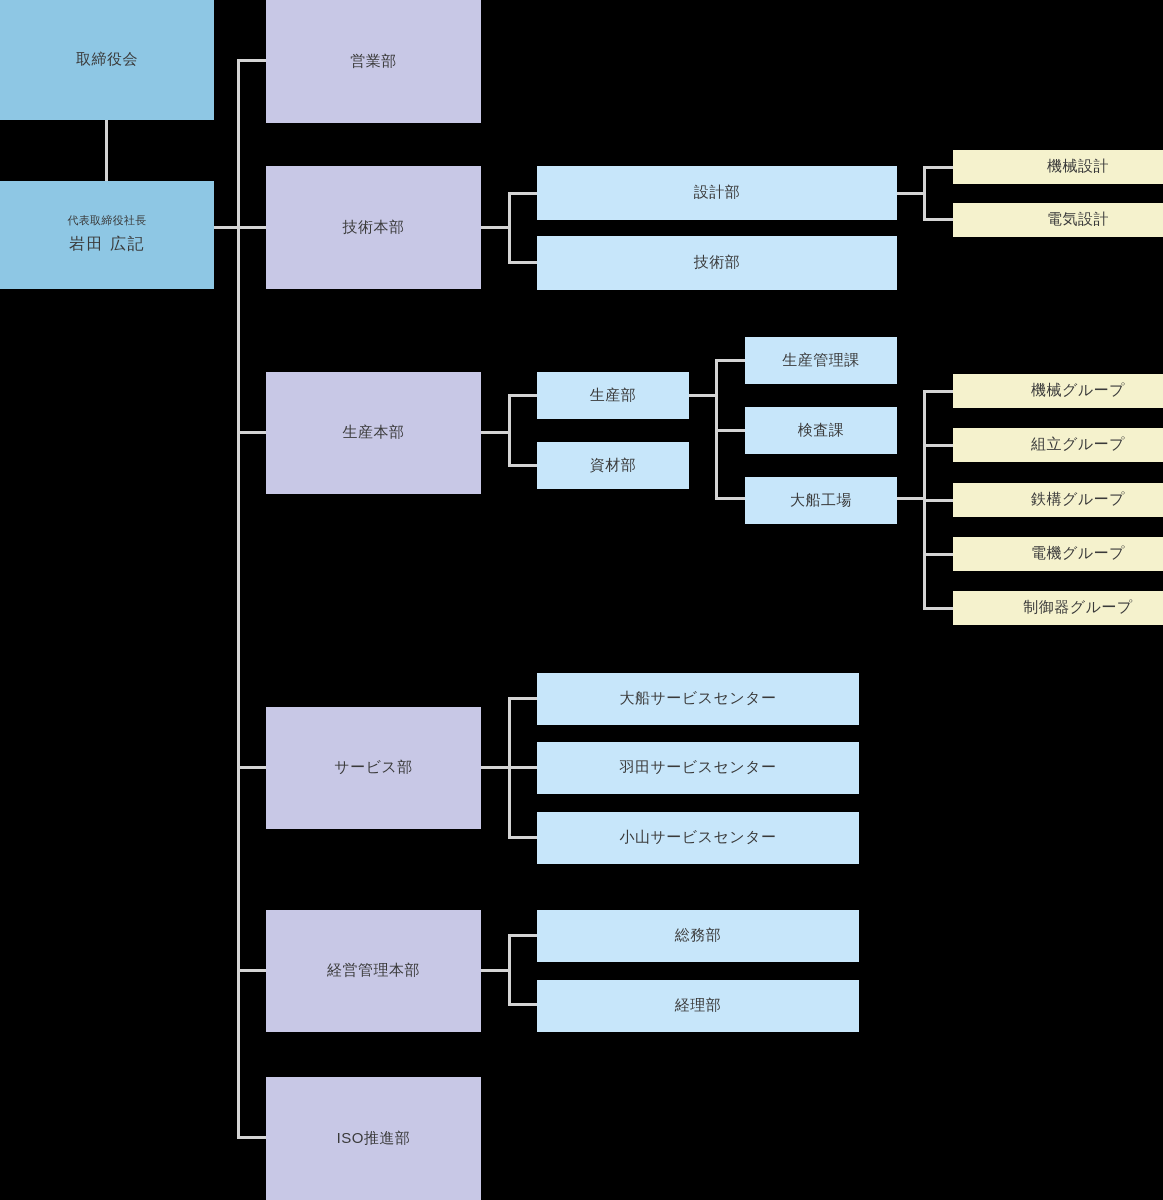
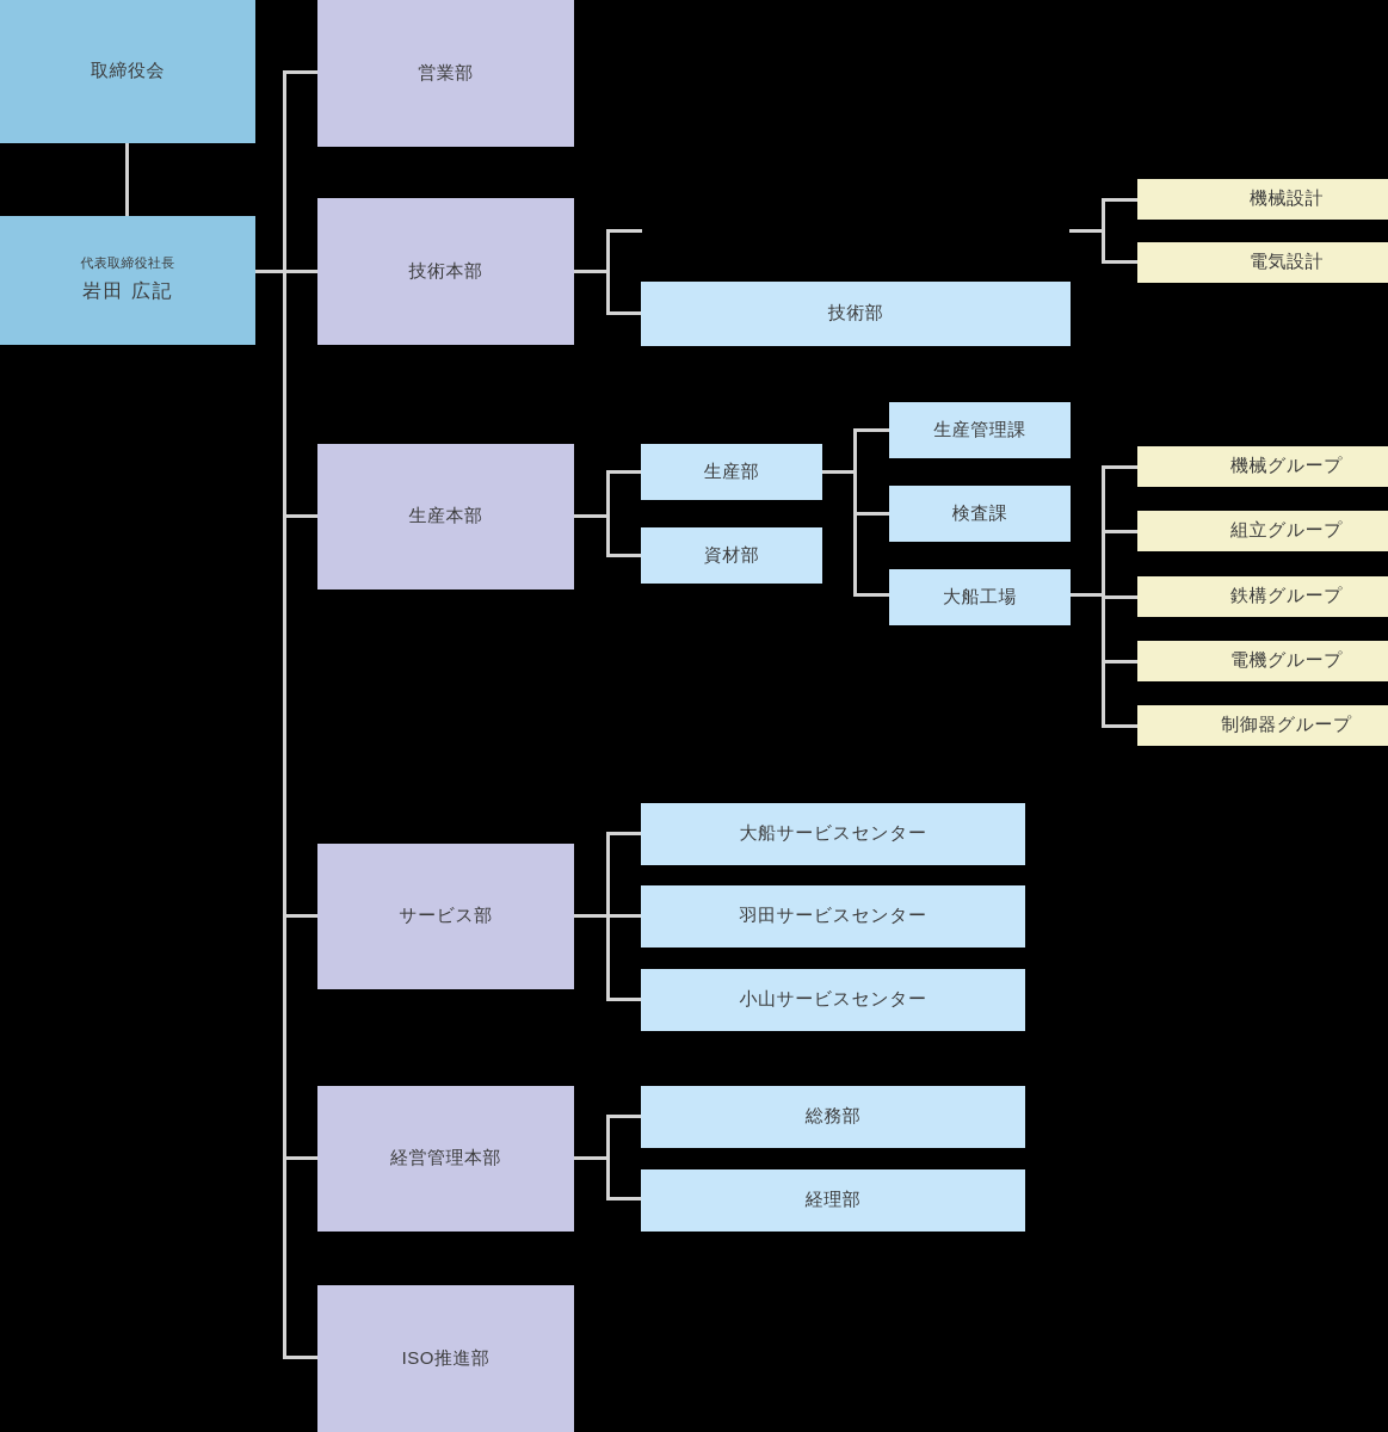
  取締役会
  代表取締役社長
  岩田 広記
  営業部
  技術本部
- 設計部
  技術部
  機械設計
  電気設計
  生産本部
  生産部
  資材部
  生産管理課
  検査課
  大船工場
  機械グループ
  組立グループ
  鉄構グループ
  電機グループ
  制御器グループ
  サービス部
  大船サービスセンター
  羽田サービスセンター
  小山サービスセンター
  経営管理本部
  総務部
  経理部
  ISO推進部
